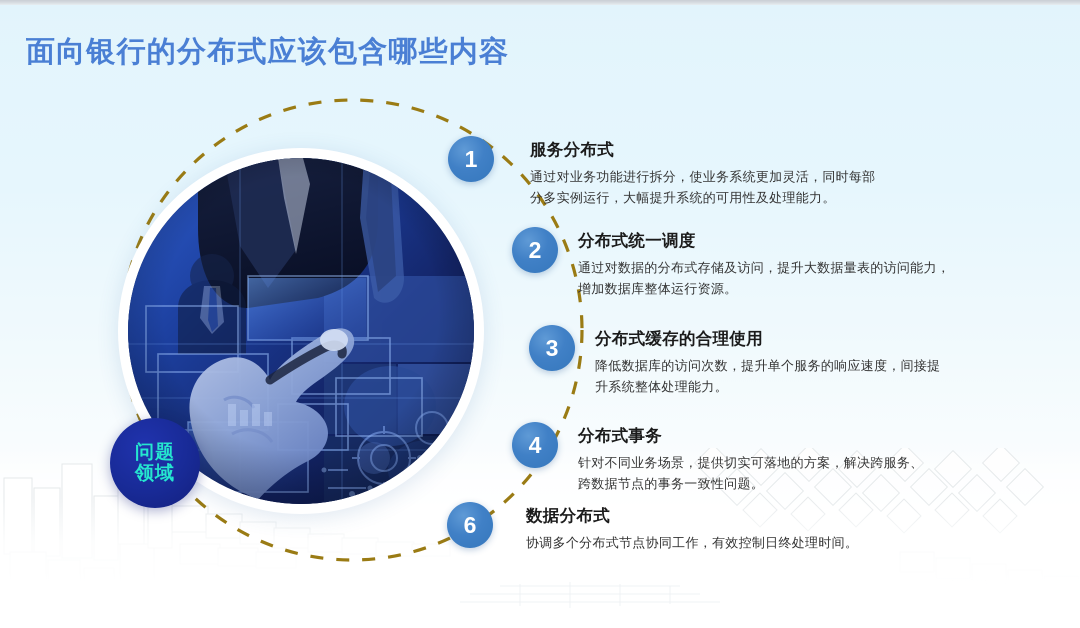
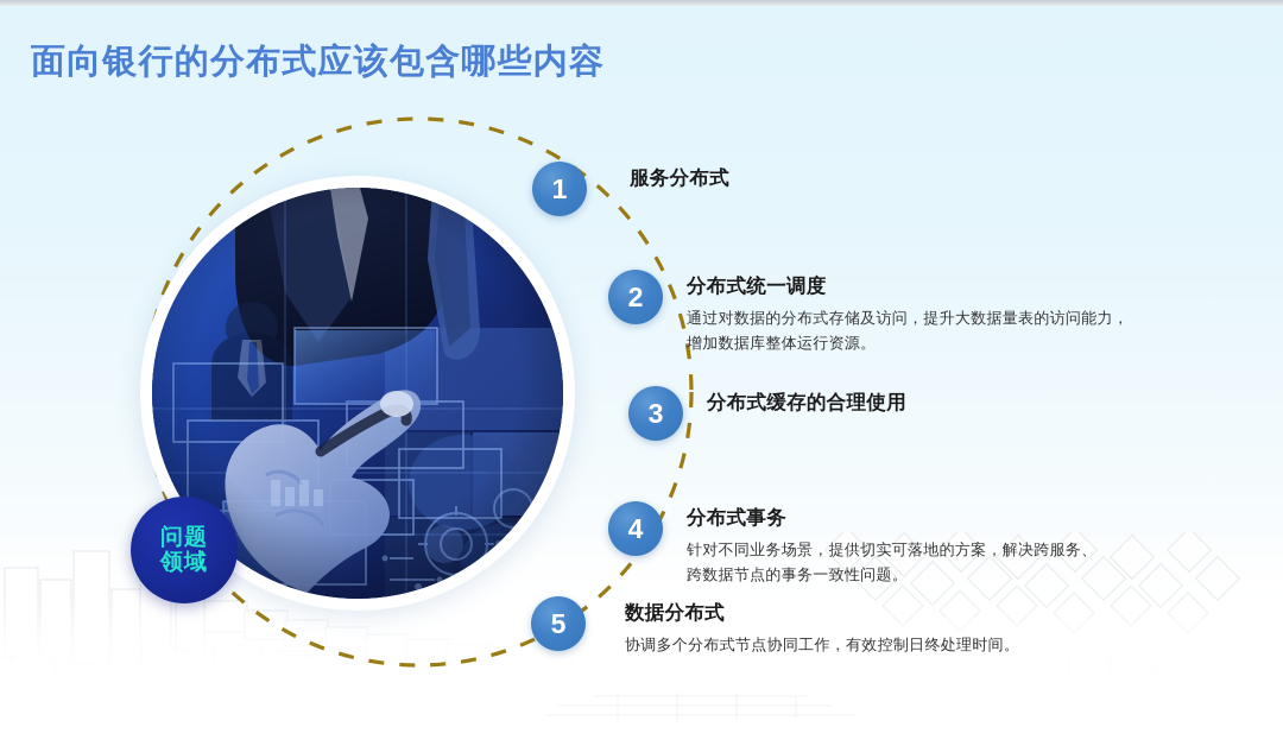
  面向银行的分布式应该包含哪些内容
  问题
  领域
  1
  服务分布式
- 通过对业务功能进行拆分，使业务系统更加灵活，同时每部
- 分多实例运行，大幅提升系统的可用性及处理能力。
  2
  分布式统一调度
  通过对数据的分布式存储及访问，提升大数据量表的访问能力，
  增加数据库整体运行资源。
  3
  分布式缓存的合理使用
- 降低数据库的访问次数，提升单个服务的响应速度，间接提
- 升系统整体处理能力。
  4
  分布式事务
  针对不同业务场景，提供切实可落地的方案，解决跨服务、
  跨数据节点的事务一致性问题。
- 6
+ 5
  数据分布式
  协调多个分布式节点协同工作，有效控制日终处理时间。
